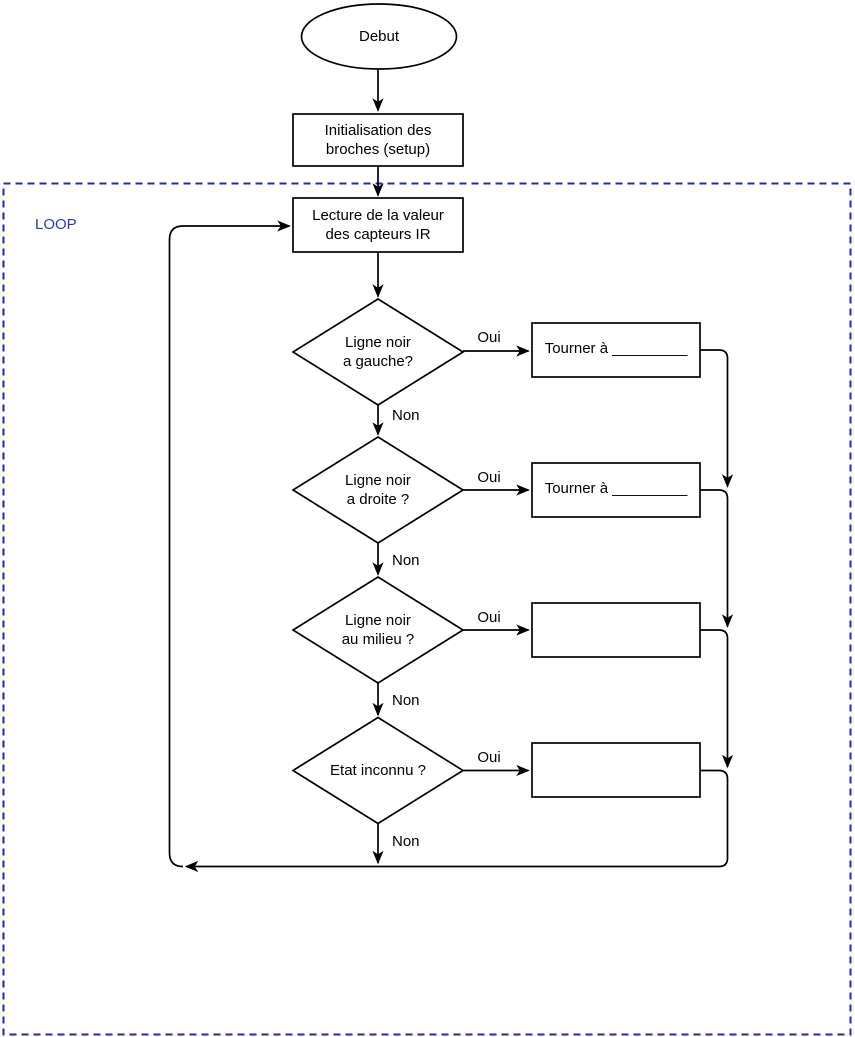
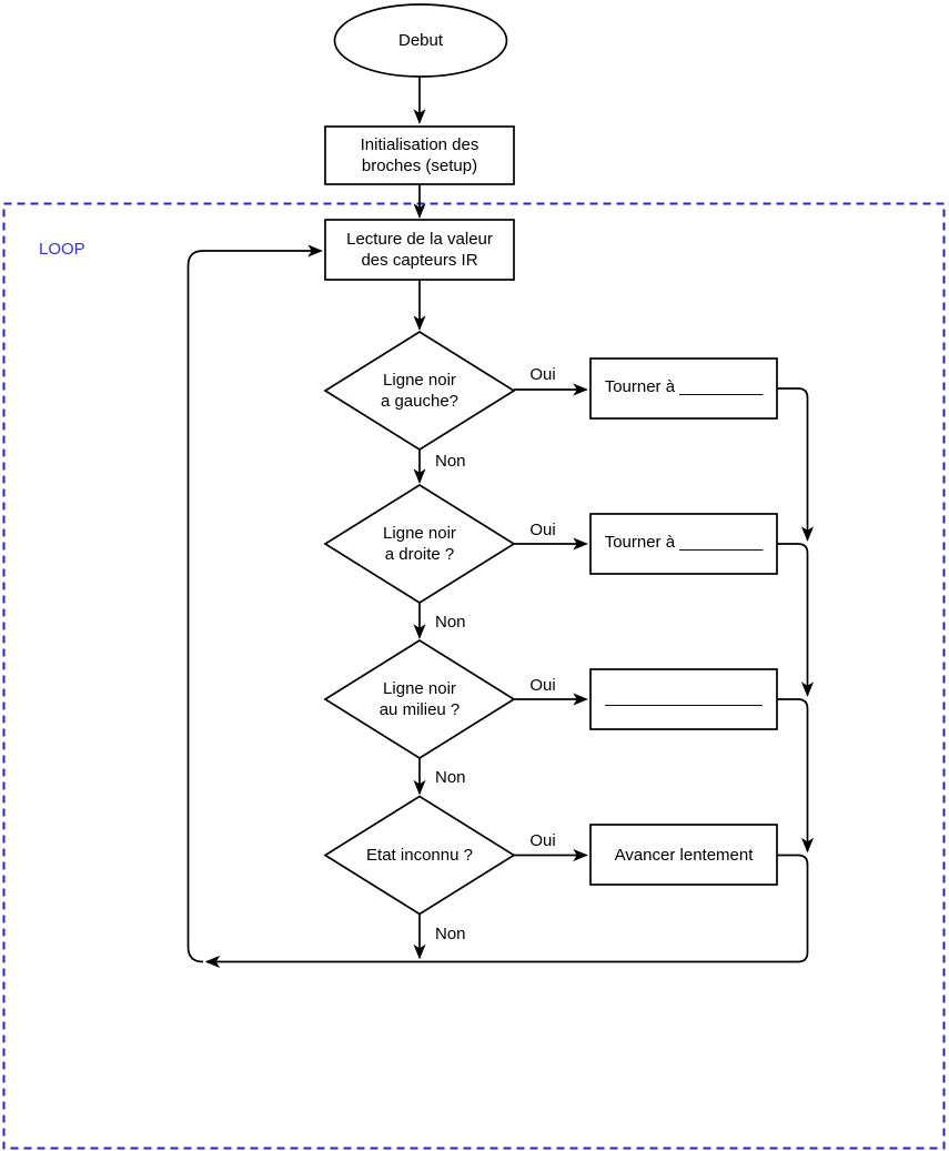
  LOOP
  Debut
  Initialisation des
  broches (setup)
  Lecture de la valeur
  des capteurs IR
  Ligne noir
  a gauche?
  Ligne noir
  a droite ?
  Ligne noir
  au milieu ?
  Etat inconnu ?
  Tourner à _________
  Tourner à _________
+ _________________
+ Avancer lentement
  Oui
  Oui
  Oui
  Oui
  Non
  Non
  Non
  Non
